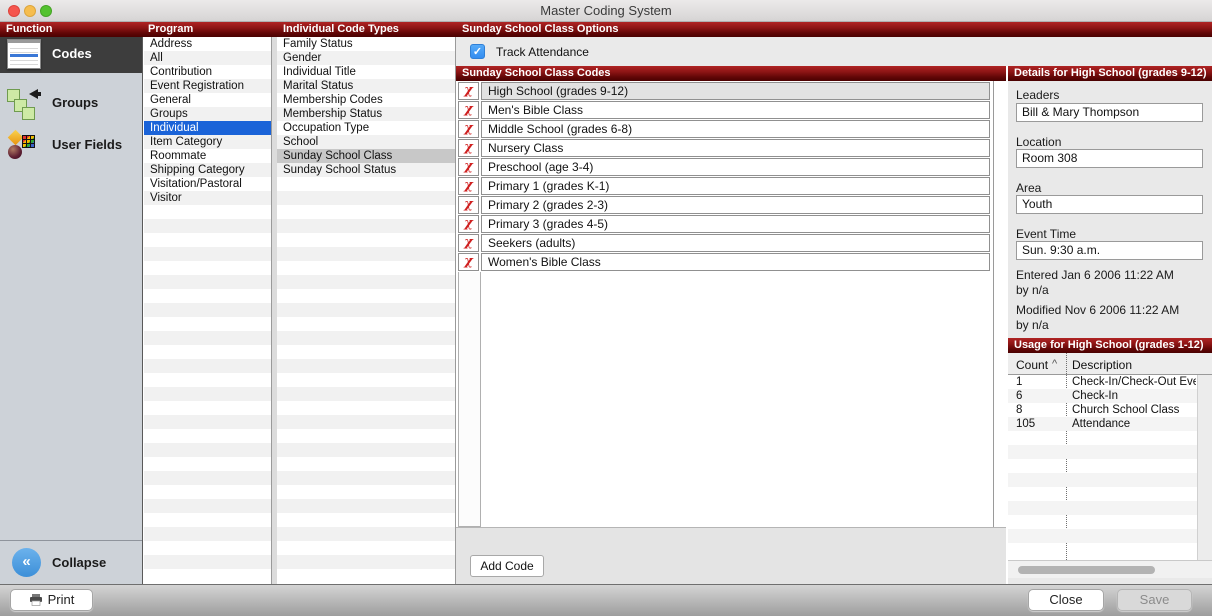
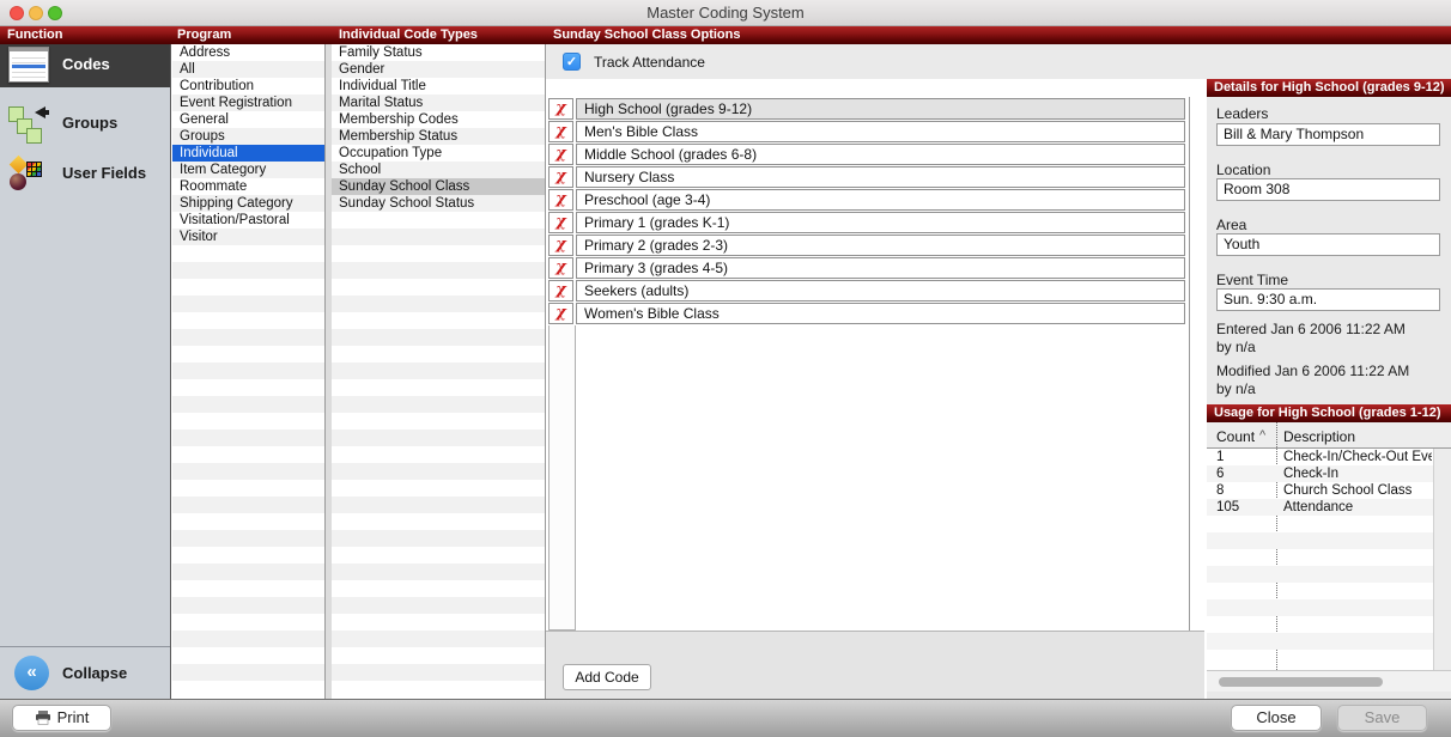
  Master Coding System
  Function
  Program
  Individual Code Types
  Sunday School Class Options
  Codes
  Groups
  User Fields
  «
  Collapse
  Address
  All
  Contribution
  Event Registration
  General
  Groups
  Individual
  Item Category
  Roommate
  Shipping Category
  Visitation/Pastoral
  Visitor
  Family Status
  Gender
  Individual Title
  Marital Status
  Membership Codes
  Membership Status
  Occupation Type
  School
  Sunday School Class
  Sunday School Status
  ✓
  Track Attendance
- Sunday School Class Codes
  χ
  High School (grades 9-12)
  χ
  Men's Bible Class
  χ
  Middle School (grades 6-8)
  χ
  Nursery Class
  χ
  Preschool (age 3-4)
  χ
  Primary 1 (grades K-1)
  χ
  Primary 2 (grades 2-3)
  χ
  Primary 3 (grades 4-5)
  χ
  Seekers (adults)
  χ
  Women's Bible Class
  Add Code
  Details for High School (grades 9-12)
  Leaders
  Bill & Mary Thompson
  Location
  Room 308
  Area
  Youth
  Event Time
  Sun. 9:30 a.m.
  Entered Jan 6 2006 11:22 AM
  by n/a
- Modified Nov 6 2006 11:22 AM
+ Modified Jan 6 2006 11:22 AM
  by n/a
  Usage for High School (grades 1-12)
  Count
  ^
  Description
  1
  Check-In/Check-Out Eve
  6
  Check-In
  8
  Church School Class
  105
  Attendance
  Print
  Close
  Save
